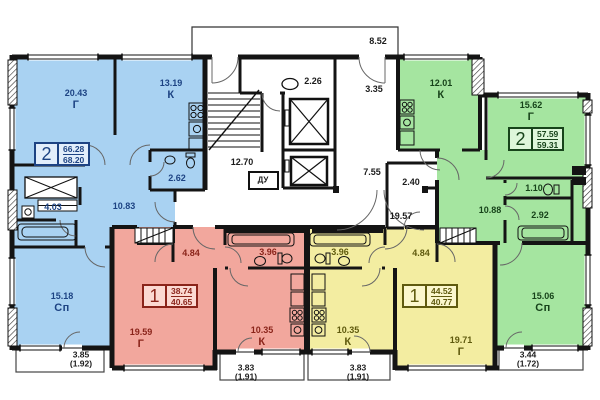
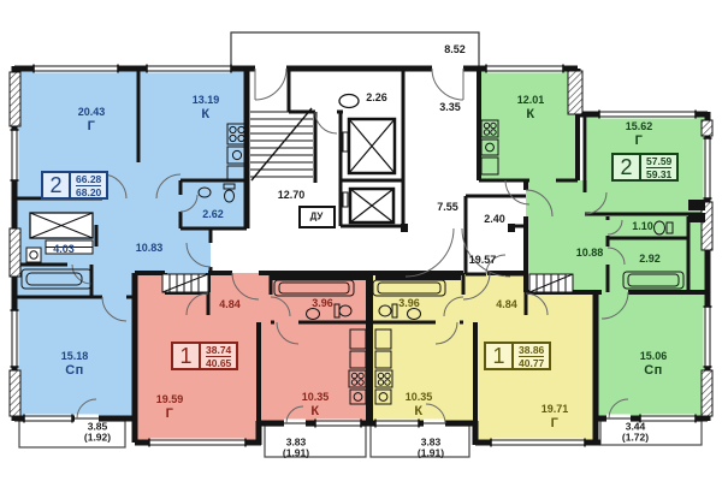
  20.43
  Г
  13.19
  К
  2.62
  4.03
  10.83
  15.18
  Сп
  2
  66.28
  68.20
  3.85
  (1.92)
  4.84
  3.96
  1
  38.74
  40.65
  19.59
  Г
  10.35
  К
  3.83
  (1.91)
  3.96
  4.84
  1
- 44.52
+ 38.86
  40.77
  10.35
  К
  19.71
  Г
  3.83
  (1.91)
  12.01
  К
  15.62
  Г
  2
  57.59
  59.31
  1.10
  2.92
  10.88
  15.06
  Сп
  3.44
  (1.72)
  8.52
  2.26
  3.35
  12.70
  ДУ
  7.55
  2.40
  19.57
